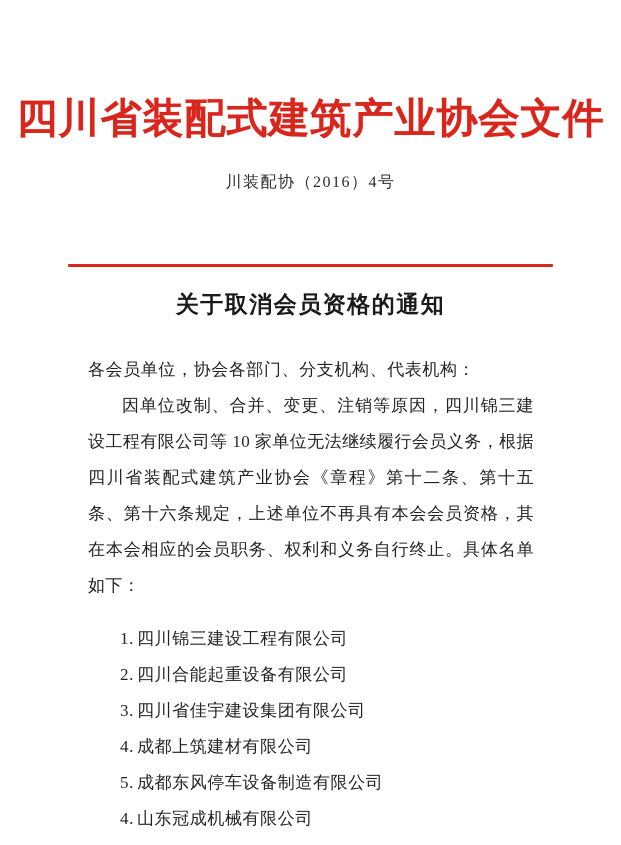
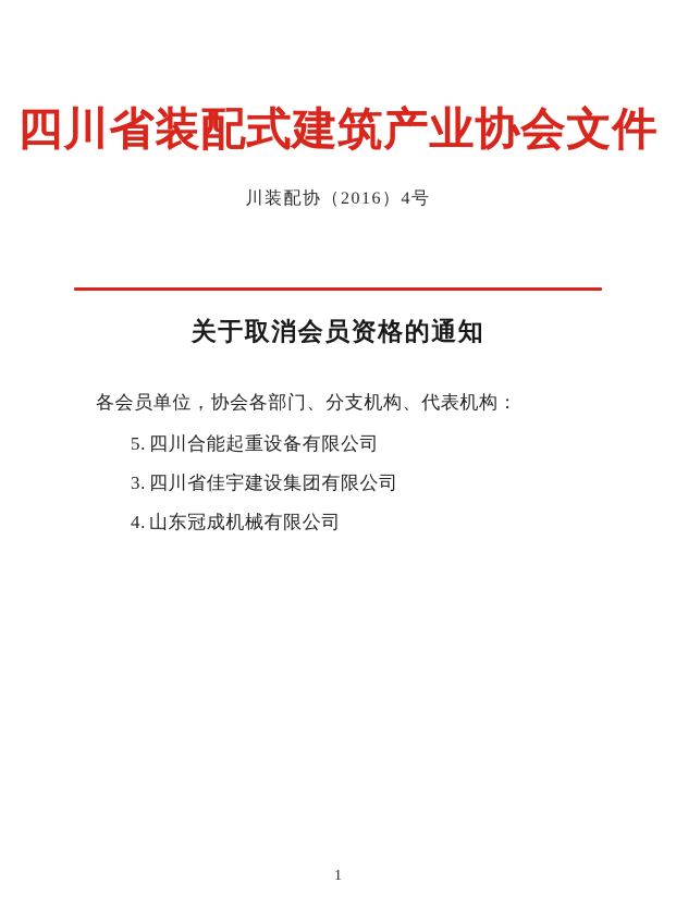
  四川省装配式建筑产业协会文件
  川装配协（2016）4号
  关于取消会员资格的通知
  各会员单位，协会各部门、分支机构、代表机构：
- 因单位改制、合并、变更、注销等原因，四川锦三建设工程有限公司等 10 家单位无法继续履行会员义务，根据四川省装配式建筑产业协会《章程》第十二条、第十五条、第十六条规定，上述单位不再具有本会会员资格，其在本会相应的会员职务、权利和义务自行终止。具体名单如下：
- 1. 四川锦三建设工程有限公司
- 2. 四川合能起重设备有限公司
+ 5. 四川合能起重设备有限公司
  3. 四川省佳宇建设集团有限公司
- 4. 成都上筑建材有限公司
- 5. 成都东风停车设备制造有限公司
  4. 山东冠成机械有限公司
+ 1
